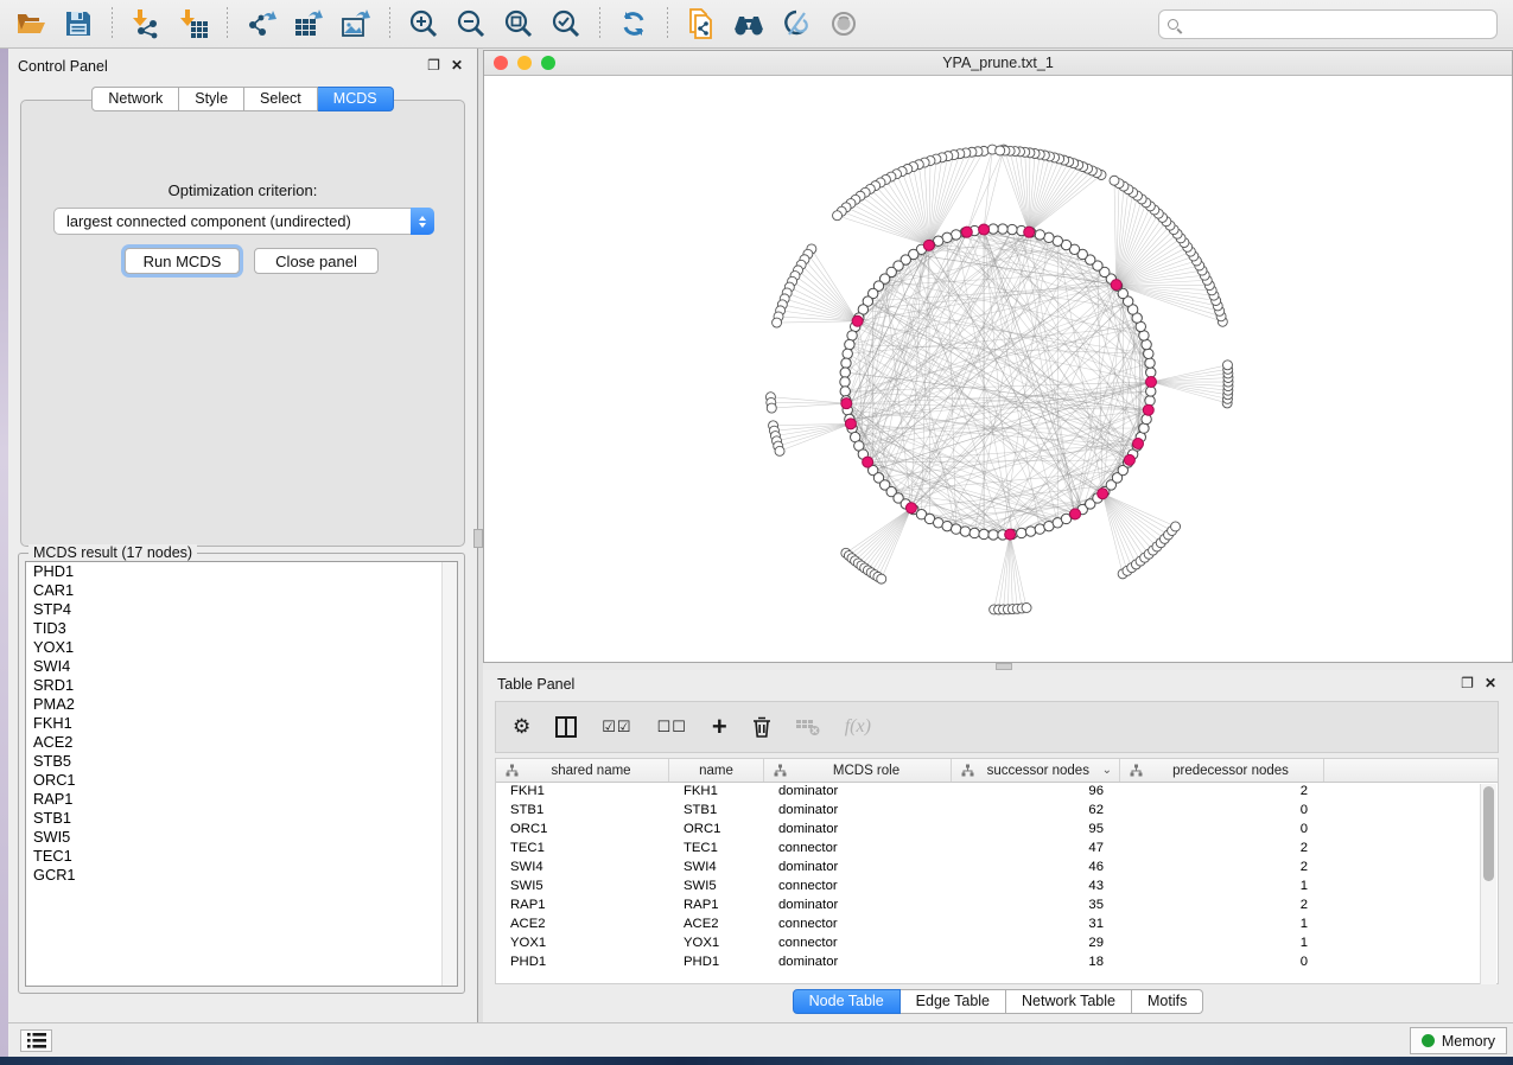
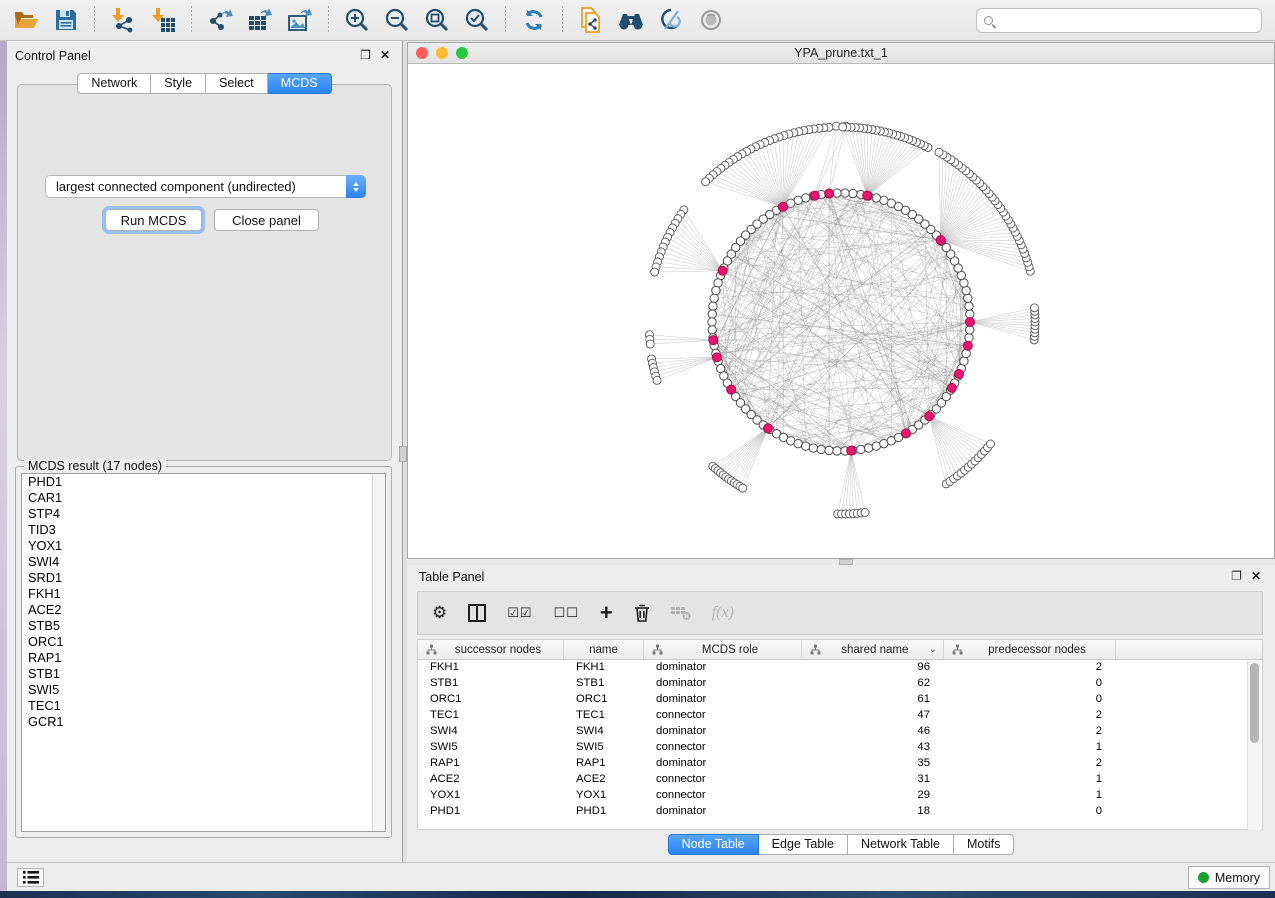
  Control Panel
  ❐
  ✕
  Network
  Style
  Select
  MCDS
- Optimization criterion:
  largest connected component (undirected)
  Run MCDS
  Close panel
  MCDS result (17 nodes)
  PHD1
  CAR1
  STP4
  TID3
  YOX1
  SWI4
  SRD1
- PMA2
  FKH1
  ACE2
  STB5
  ORC1
  RAP1
  STB1
  SWI5
  TEC1
  GCR1
  YPA_prune.txt_1
  Table Panel
  ❐
  ✕
  ⚙
  ☑☑
  ☐☐
  +
  f(x)
- shared name
+ successor nodes
  name
  MCDS role
- successor nodes
+ shared name
  ⌄
  predecessor nodes
  FKH1
  FKH1
  dominator
  96
  2
  STB1
  STB1
  dominator
  62
  0
  ORC1
  ORC1
  dominator
- 95
+ 61
  0
  TEC1
  TEC1
  connector
  47
  2
  SWI4
  SWI4
  dominator
  46
  2
  SWI5
  SWI5
  connector
  43
  1
  RAP1
  RAP1
  dominator
  35
  2
  ACE2
  ACE2
  connector
  31
  1
  YOX1
  YOX1
  connector
  29
  1
  PHD1
  PHD1
  dominator
  18
  0
  Node Table
  Edge Table
  Network Table
  Motifs
  Memory
